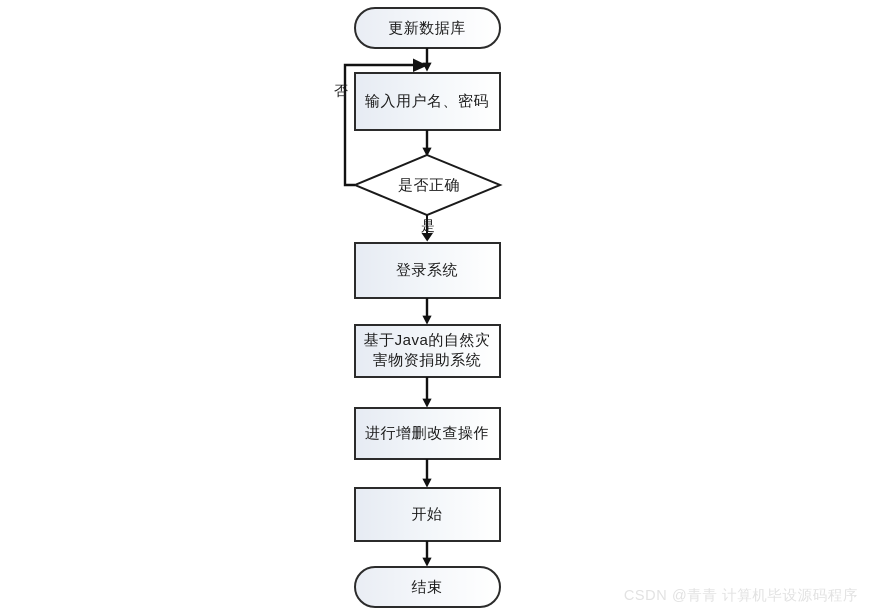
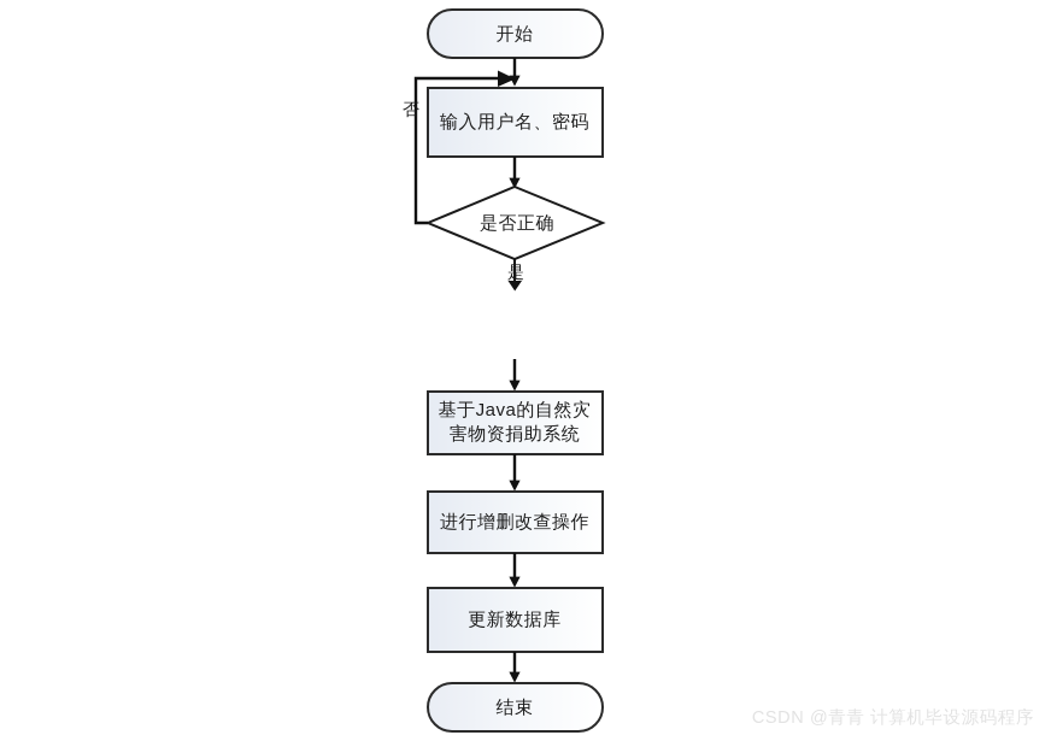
- 更新数据库
+ 开始
  输入用户名、密码
  是否正确
  是
  否
- 登录系统
  基于Java的自然灾
  害物资捐助系统
  进行增删改查操作
- 开始
+ 更新数据库
  结束
  CSDN @青青 计算机毕设源码程序
